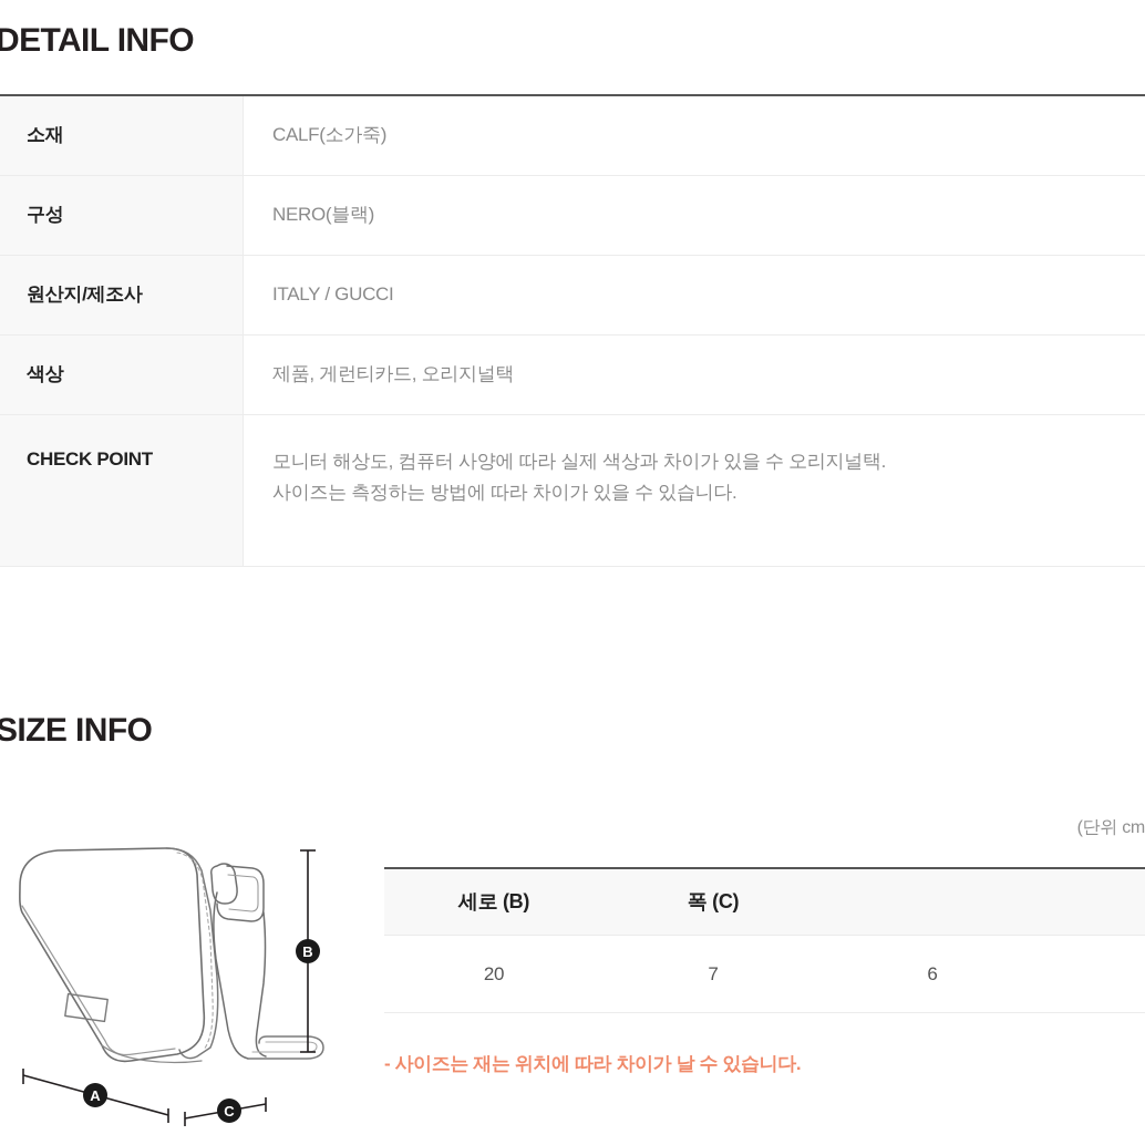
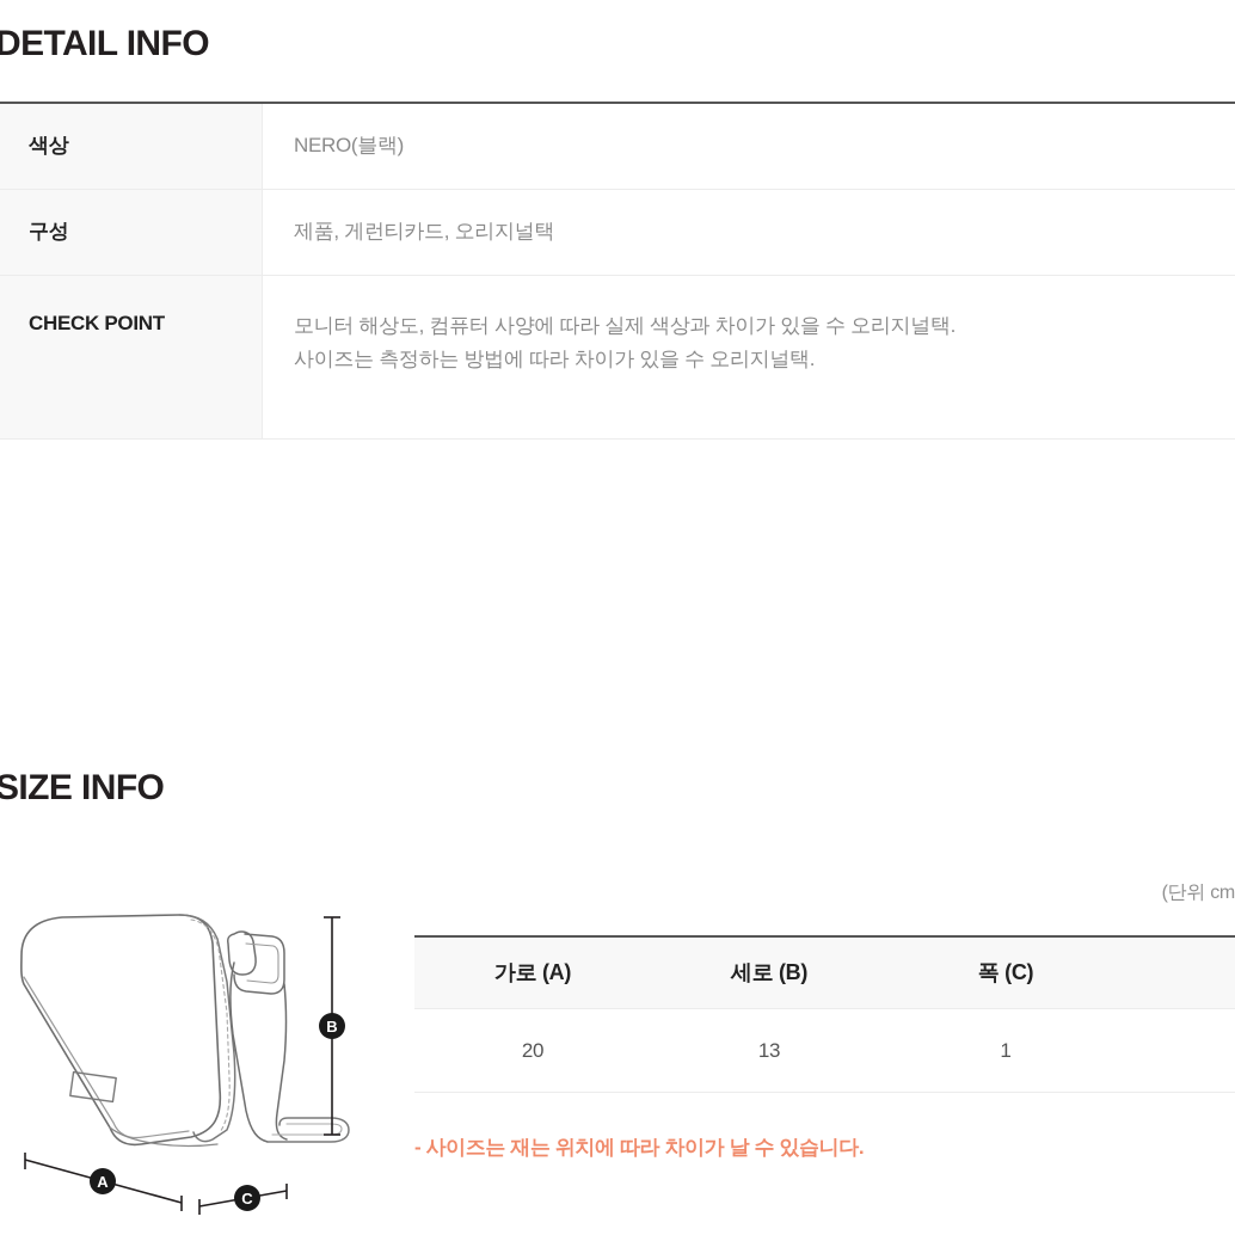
  DETAIL INFO
- 소재
- CALF(소가죽)
- 구성
+ 색상
  NERO(블랙)
- 원산지/제조사
- ITALY / GUCCI
- 색상
+ 구성
  제품, 게런티카드, 오리지널택
  CHECK POINT
  모니터 해상도, 컴퓨터 사양에 따라 실제 색상과 차이가 있을 수 오리지널택.
- 사이즈는 측정하는 방법에 따라 차이가 있을 수 있습니다.
+ 사이즈는 측정하는 방법에 따라 차이가 있을 수 오리지널택.
  SIZE INFO
  (단위 cm
+ 가로 (A)
  세로 (B)
  폭 (C)
  20
- 7
+ 13
- 6
+ 1
  - 사이즈는 재는 위치에 따라 차이가 날 수 있습니다.
  B
  A
  C
